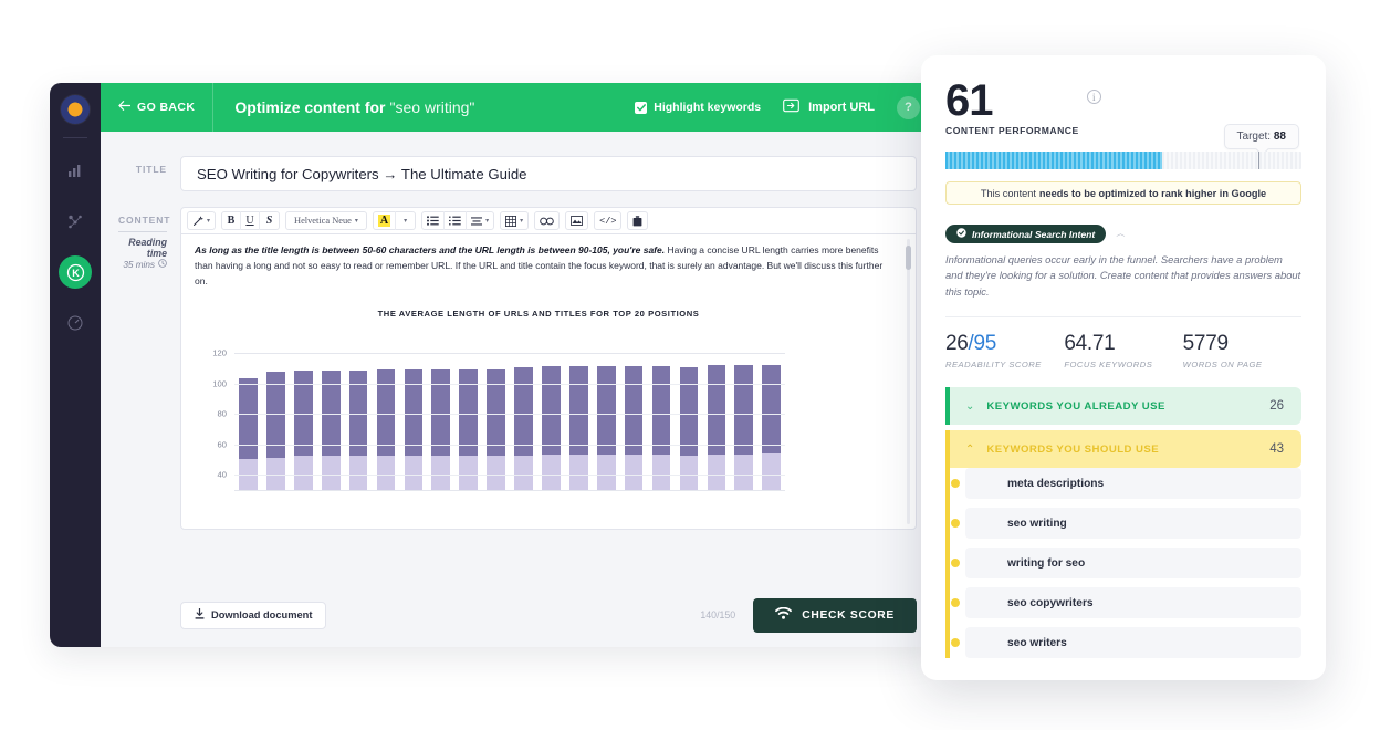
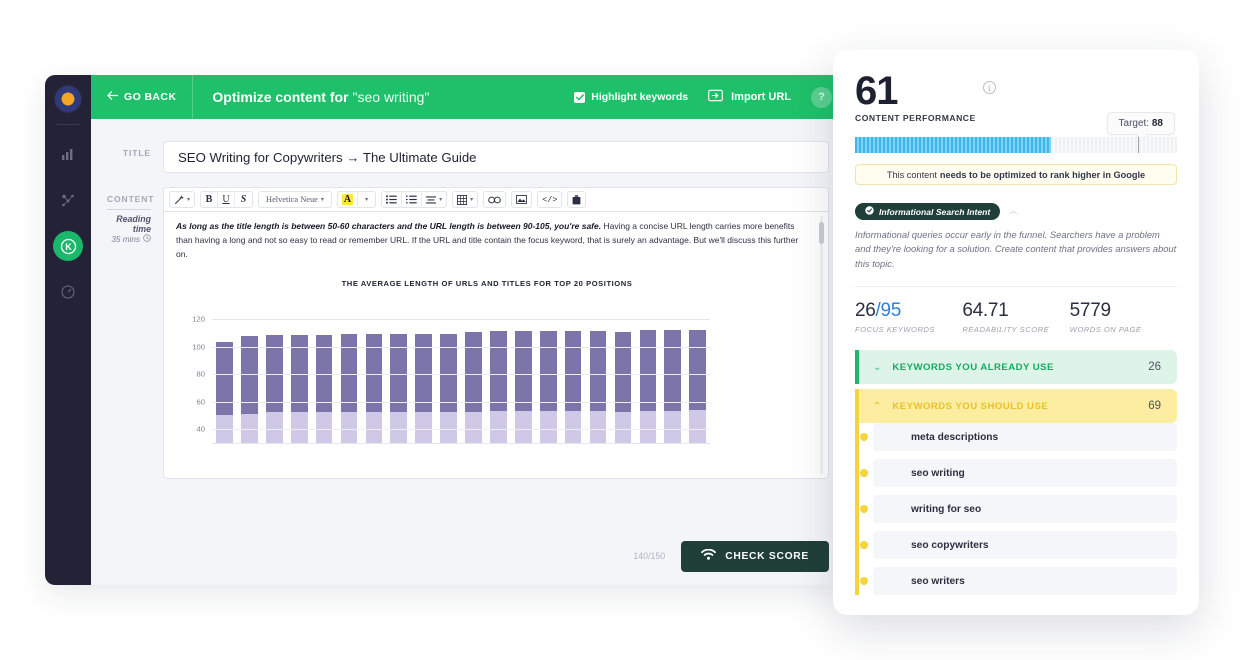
  K
  GO BACK
  Optimize content for
  "seo writing"
  Highlight keywords
  Import URL
  ?
  TITLE
  SEO Writing for Copywriters → The Ultimate Guide
  CONTENT
  Reading time
  35 mins
  B
  U
  S
  Helvetica Neue
  A
  </>
  As long as the title length is between 50-60 characters and the URL length is between 90-105, you're safe. Having a concise URL length carries more benefits than having a long and not so easy to read or remember URL. If the URL and title contain the focus keyword, that is surely an advantage. But we'll discuss this further on.
  THE AVERAGE LENGTH OF URLS AND TITLES FOR TOP 20 POSITIONS
  120
  100
  80
  60
  40
- Download document
  140/150
  CHECK SCORE
  61
  CONTENT PERFORMANCE
  i
  Target: 88
  This content
  needs to be optimized to rank higher in Google
  Informational Search Intent
  ︿
  Informational queries occur early in the funnel. Searchers have a problem and they're looking for a solution. Create content that provides answers about this topic.
  26/95
- READABILITY SCORE
+ FOCUS KEYWORDS
  64.71
- FOCUS KEYWORDS
+ READABILITY SCORE
  5779
  WORDS ON PAGE
  ⌄
  KEYWORDS YOU ALREADY USE
  26
  ⌃
  KEYWORDS YOU SHOULD USE
- 43
+ 69
  meta descriptions
  seo writing
  writing for seo
  seo copywriters
  seo writers
